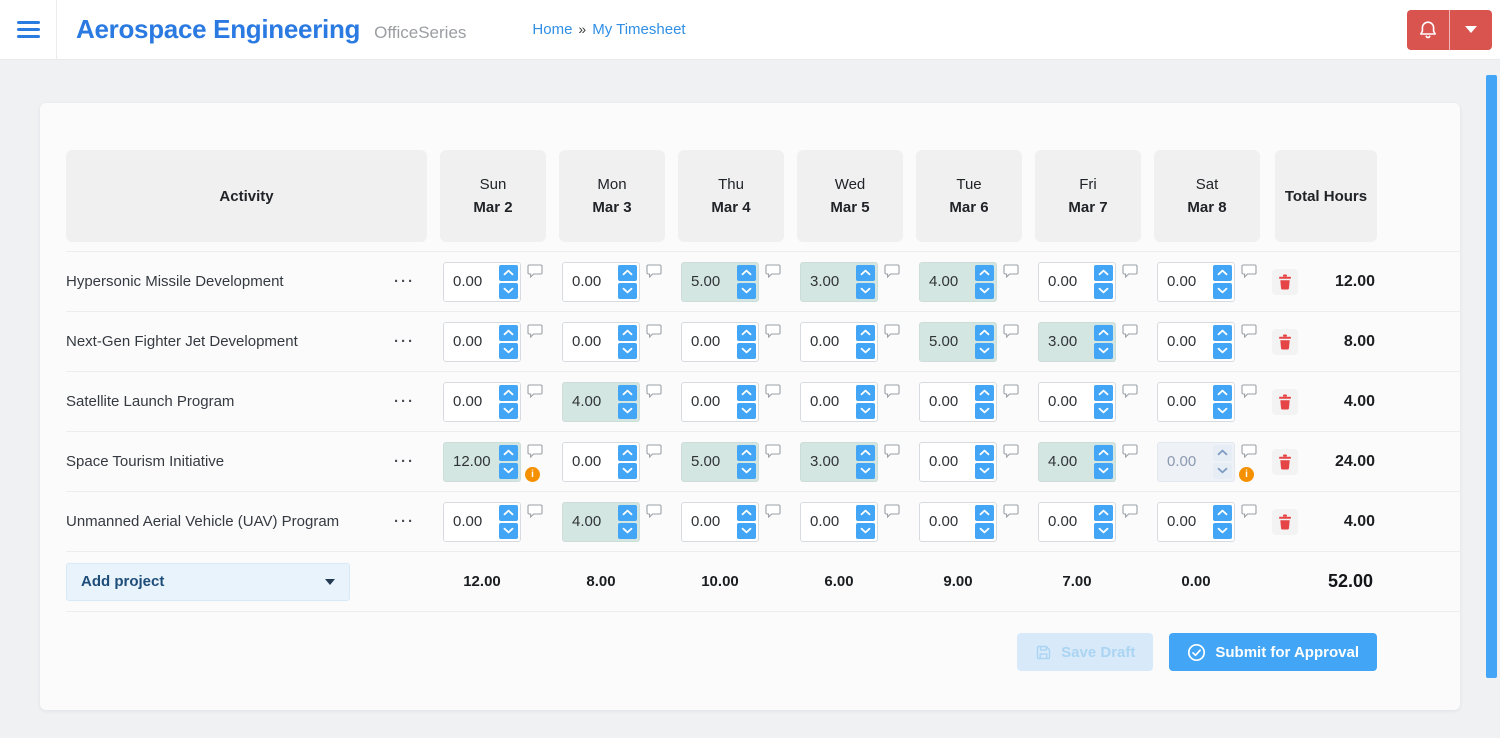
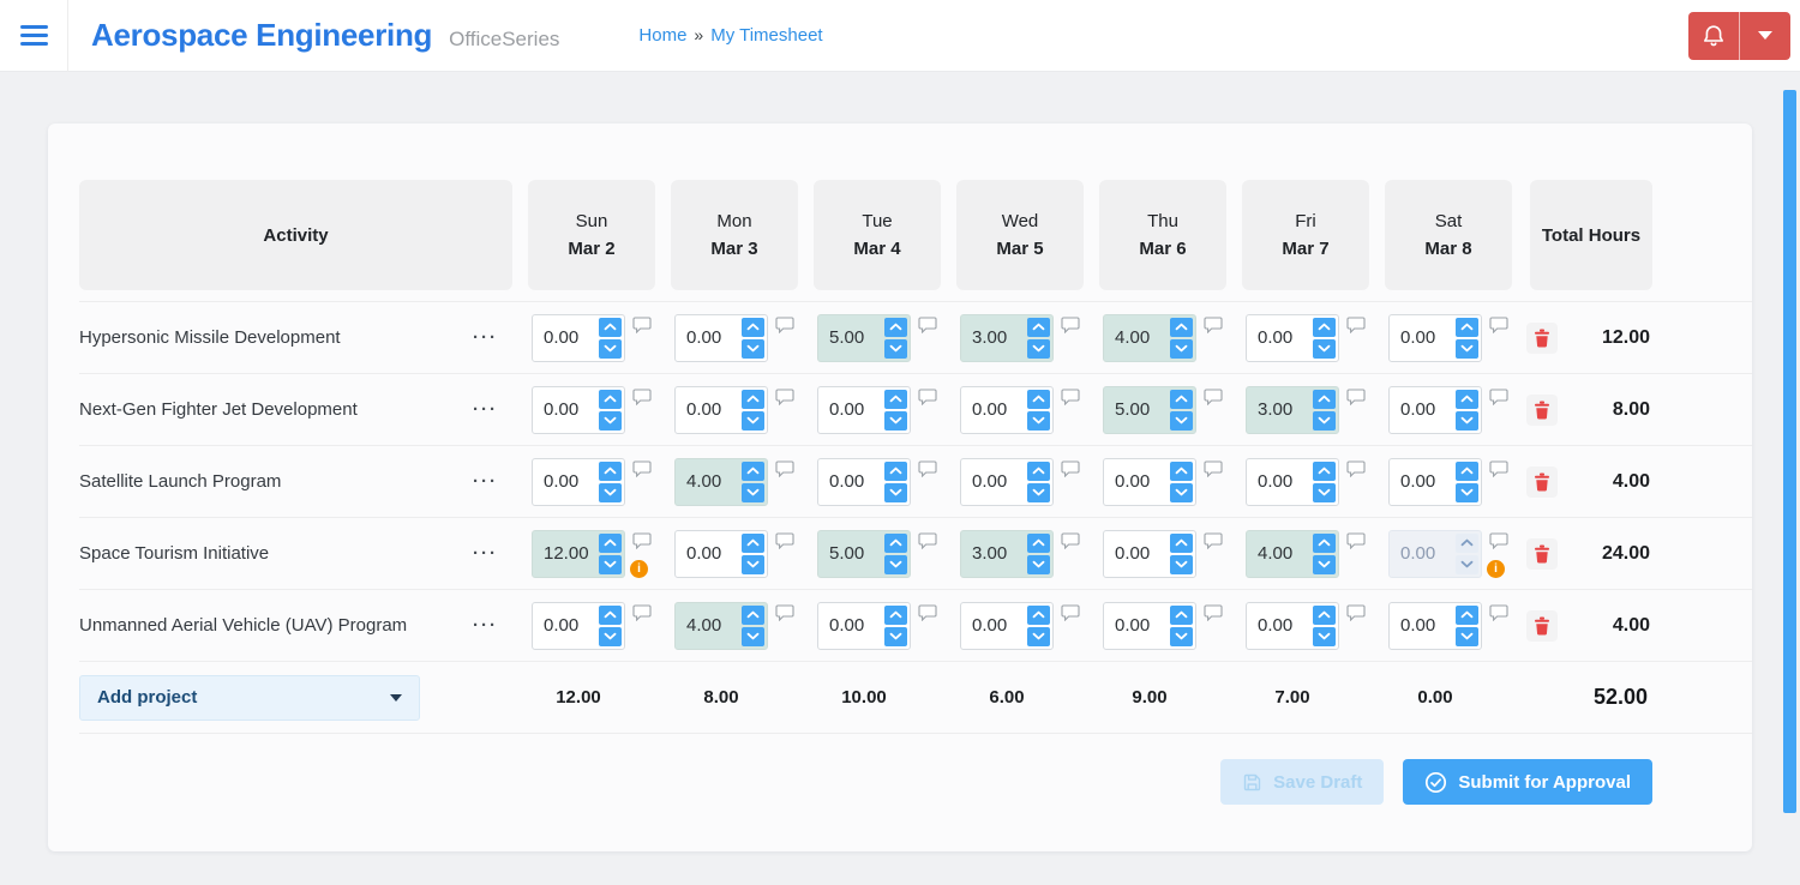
  Aerospace Engineering
  OfficeSeries
  Home
  »
  My Timesheet
  Activity
  Sun
  Mar 2
  Mon
  Mar 3
- Thu
+ Tue
  Mar 4
  Wed
  Mar 5
- Tue
+ Thu
  Mar 6
  Fri
  Mar 7
  Sat
  Mar 8
  Total Hours
  Hypersonic Missile Development
  ···
  0.00
  0.00
  5.00
  3.00
  4.00
  0.00
  0.00
  12.00
  Next-Gen Fighter Jet Development
  ···
  0.00
  0.00
  0.00
  0.00
  5.00
  3.00
  0.00
  8.00
  Satellite Launch Program
  ···
  0.00
  4.00
  0.00
  0.00
  0.00
  0.00
  0.00
  4.00
  Space Tourism Initiative
  ···
  12.00
  i
  0.00
  5.00
  3.00
  0.00
  4.00
  0.00
  i
  24.00
  Unmanned Aerial Vehicle (UAV) Program
  ···
  0.00
  4.00
  0.00
  0.00
  0.00
  0.00
  0.00
  4.00
  Add project
  12.00
  8.00
  10.00
  6.00
  9.00
  7.00
  0.00
  52.00
  Save Draft
  Submit for Approval
